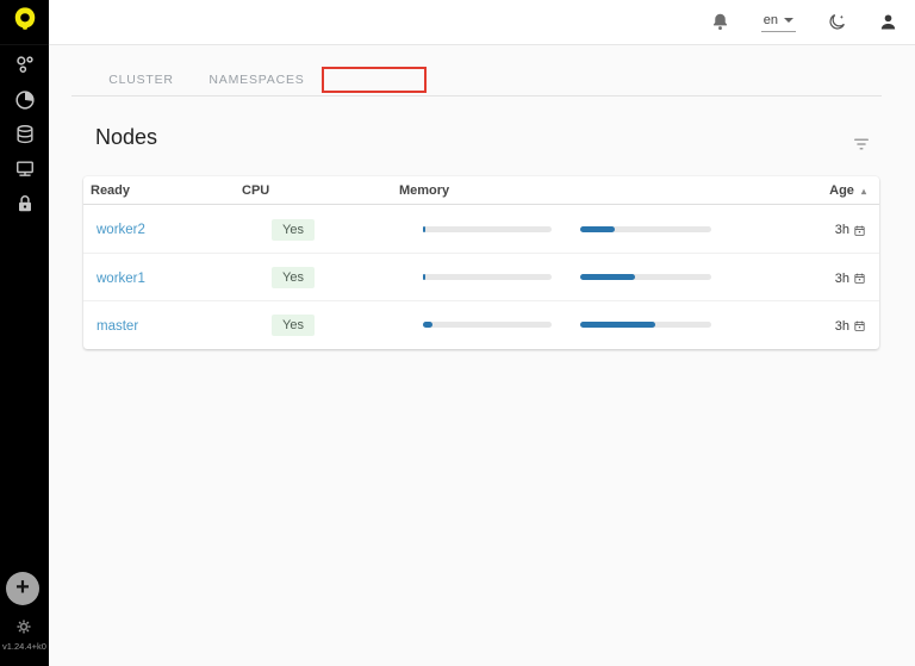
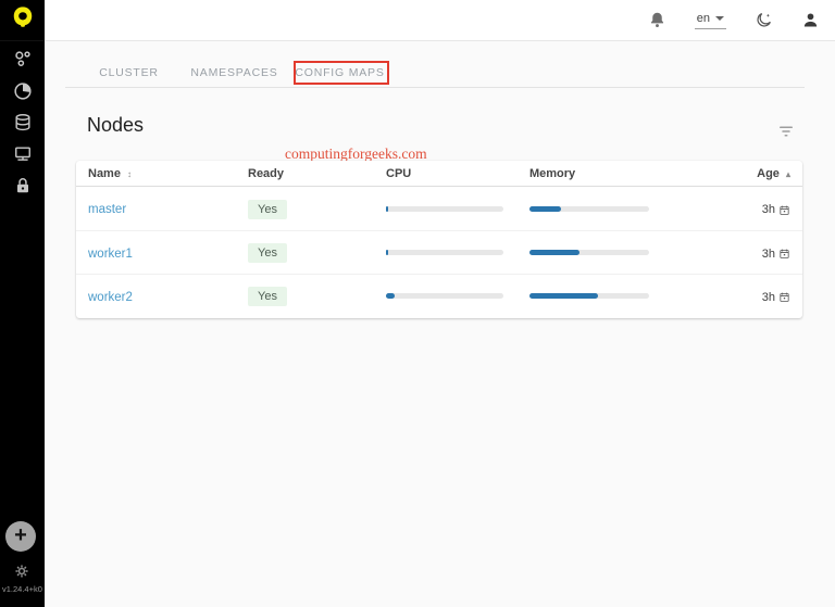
  +
  v1.24.4+k0
  en
  CLUSTER
  NAMESPACES
+ CONFIG MAPS
  Nodes
+ computingforgeeks.com
+ Name ↕
  Ready
  CPU
  Memory
  Age ▴
- worker2
+ master
  Yes
  3h
  worker1
  Yes
  3h
- master
+ worker2
  Yes
  3h
